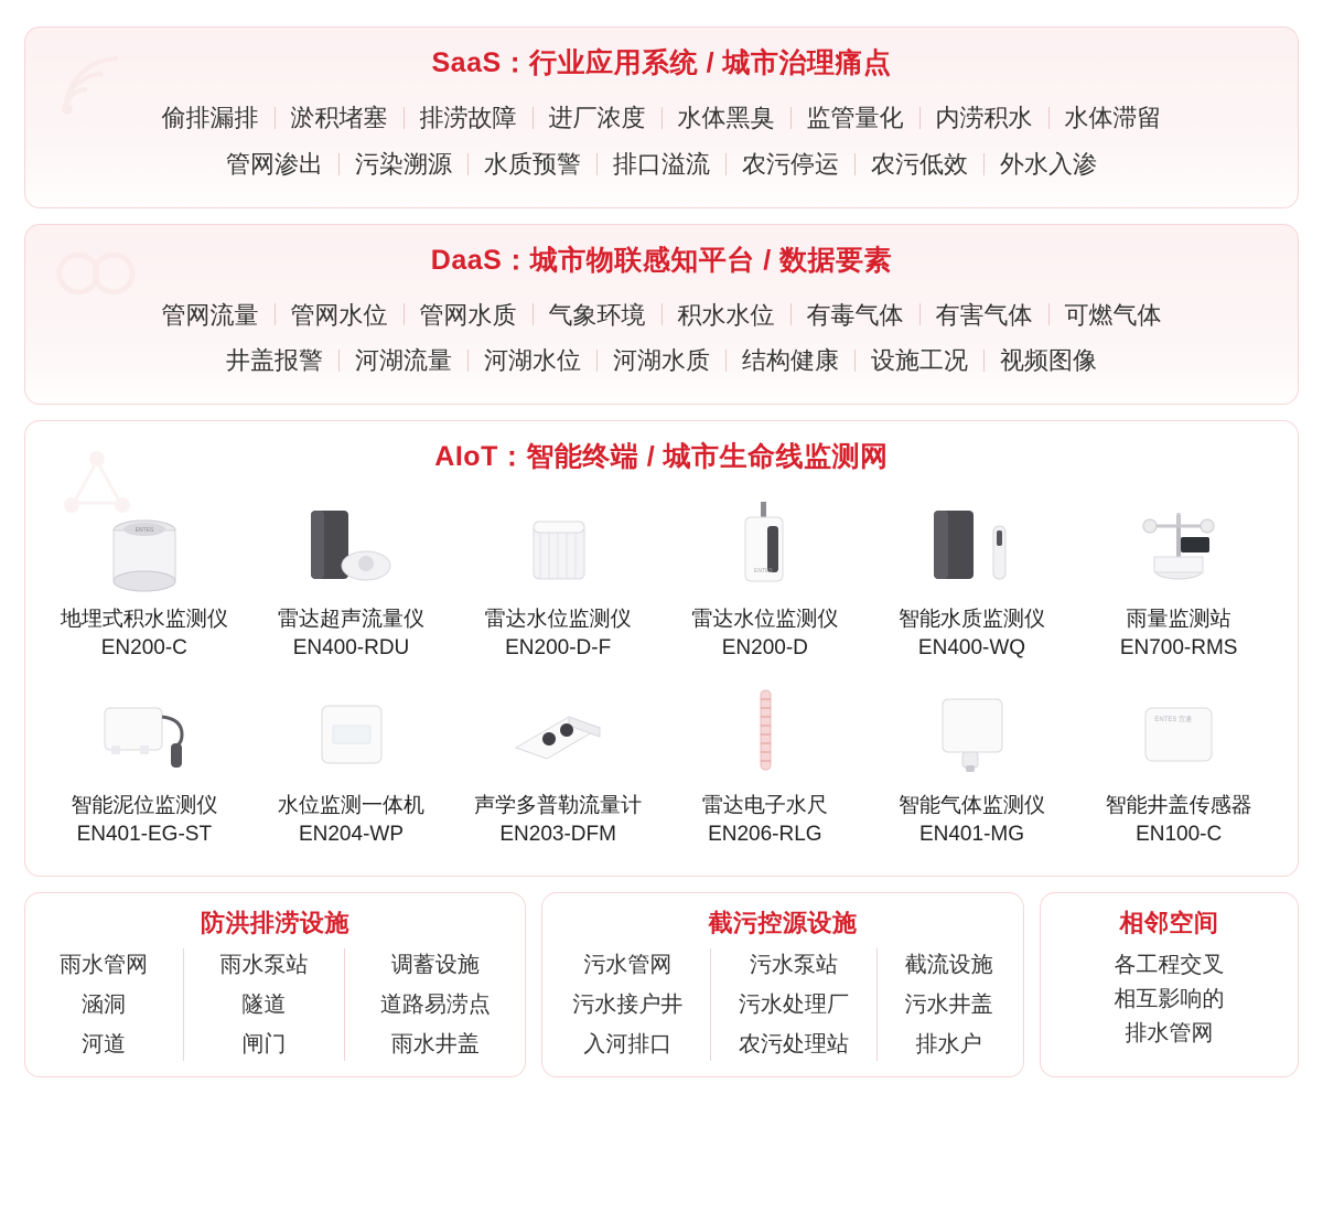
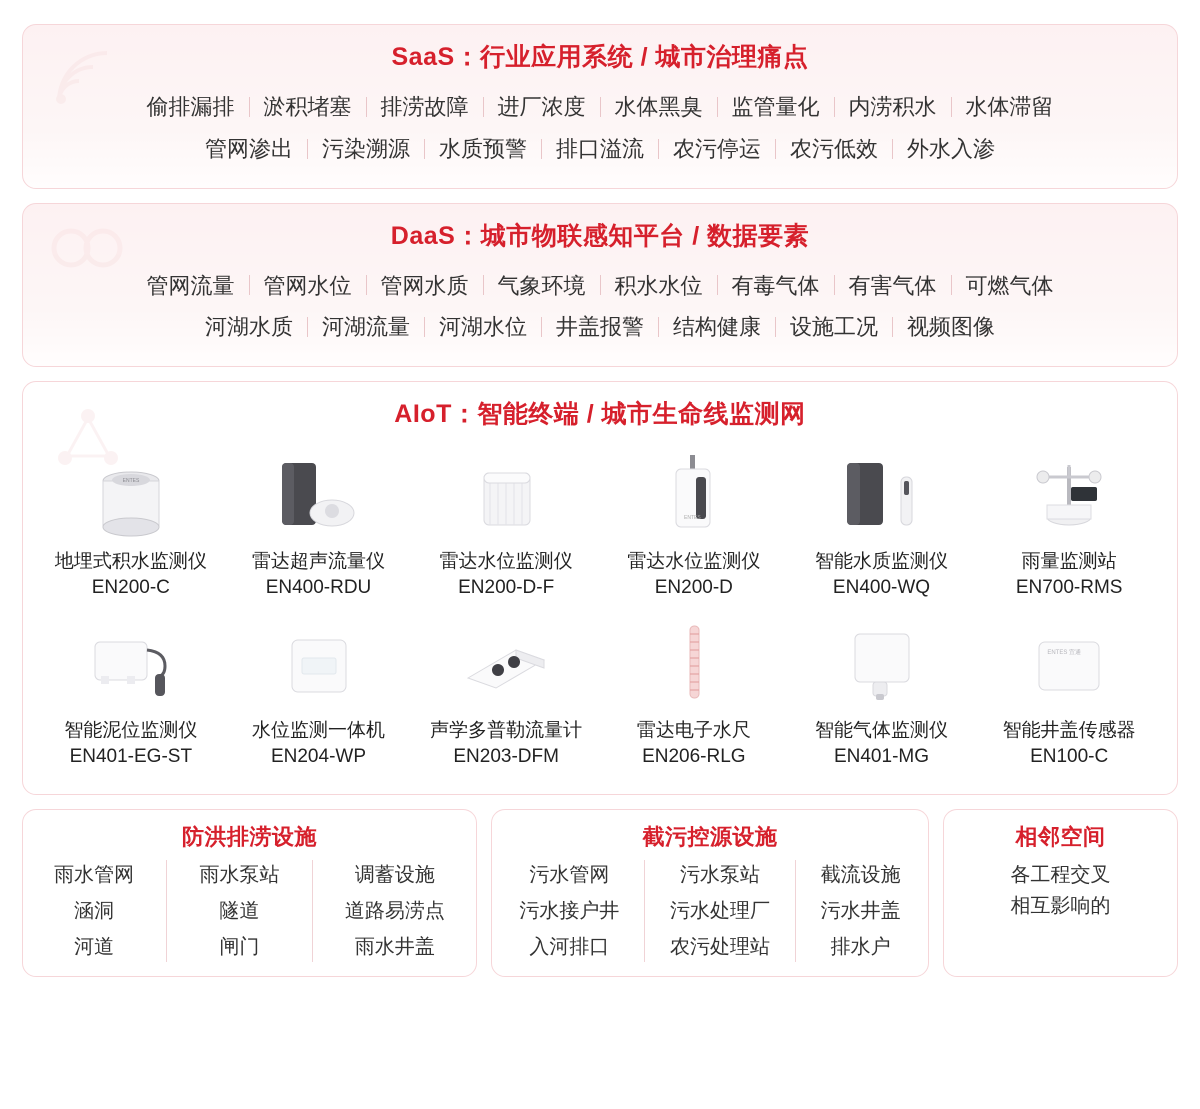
  SaaS：行业应用系统 / 城市治理痛点
  偷排漏排
  淤积堵塞
  排涝故障
  进厂浓度
  水体黑臭
  监管量化
  内涝积水
  水体滞留
  管网渗出
  污染溯源
  水质预警
  排口溢流
  农污停运
  农污低效
  外水入渗
  DaaS：城市物联感知平台 / 数据要素
  管网流量
  管网水位
  管网水质
  气象环境
  积水水位
  有毒气体
  有害气体
  可燃气体
- 井盖报警
+ 河湖水质
  河湖流量
  河湖水位
- 河湖水质
+ 井盖报警
  结构健康
  设施工况
  视频图像
  AIoT：智能终端 / 城市生命线监测网
  地埋式积水监测仪
  EN200-C
  雷达超声流量仪
  EN400-RDU
  雷达水位监测仪
  EN200-D-F
  雷达水位监测仪
  EN200-D
  智能水质监测仪
  EN400-WQ
  雨量监测站
  EN700-RMS
  智能泥位监测仪
  EN401-EG-ST
  水位监测一体机
  EN204-WP
  声学多普勒流量计
  EN203-DFM
  雷达电子水尺
  EN206-RLG
  智能气体监测仪
  EN401-MG
  智能井盖传感器
  EN100-C
  防洪排涝设施
  雨水管网
  涵洞
  河道
  雨水泵站
  隧道
  闸门
  调蓄设施
  道路易涝点
  雨水井盖
  截污控源设施
  污水管网
  污水接户井
  入河排口
  污水泵站
  污水处理厂
  农污处理站
  截流设施
  污水井盖
  排水户
  相邻空间
  各工程交叉
  相互影响的
- 排水管网
